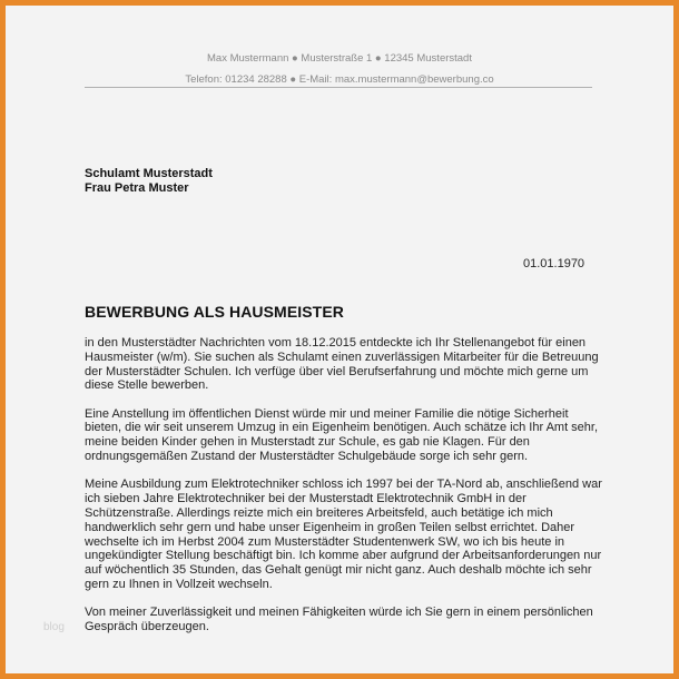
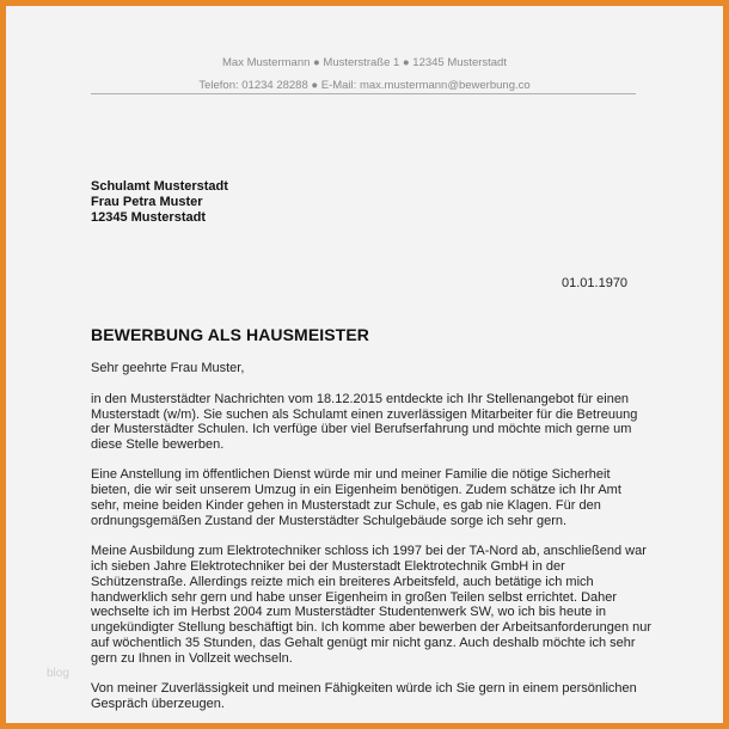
  Max Mustermann ● Musterstraße 1 ● 12345 Musterstadt
  Telefon: 01234 28288 ● E-Mail: max.mustermann@bewerbung.co
  Schulamt Musterstadt
  Frau Petra Muster
+ 12345 Musterstadt
  01.01.1970
  BEWERBUNG ALS HAUSMEISTER
+ Sehr geehrte Frau Muster,
- in den Musterstädter Nachrichten vom 18.12.2015 entdeckte ich Ihr Stellenangebot für einen Hausmeister (w/m). Sie suchen als Schulamt einen zuverlässigen Mitarbeiter für die Betreuung der Musterstädter Schulen. Ich verfüge über viel Berufserfahrung und möchte mich gerne um diese Stelle bewerben.
+ in den Musterstädter Nachrichten vom 18.12.2015 entdeckte ich Ihr Stellenangebot für einen Musterstadt (w/m). Sie suchen als Schulamt einen zuverlässigen Mitarbeiter für die Betreuung der Musterstädter Schulen. Ich verfüge über viel Berufserfahrung und möchte mich gerne um diese Stelle bewerben.
- Eine Anstellung im öffentlichen Dienst würde mir und meiner Familie die nötige Sicherheit bieten, die wir seit unserem Umzug in ein Eigenheim benötigen. Auch schätze ich Ihr Amt sehr, meine beiden Kinder gehen in Musterstadt zur Schule, es gab nie Klagen. Für den ordnungsgemäßen Zustand der Musterstädter Schulgebäude sorge ich sehr gern.
+ Eine Anstellung im öffentlichen Dienst würde mir und meiner Familie die nötige Sicherheit bieten, die wir seit unserem Umzug in ein Eigenheim benötigen. Zudem schätze ich Ihr Amt sehr, meine beiden Kinder gehen in Musterstadt zur Schule, es gab nie Klagen. Für den ordnungsgemäßen Zustand der Musterstädter Schulgebäude sorge ich sehr gern.
- Meine Ausbildung zum Elektrotechniker schloss ich 1997 bei der TA-Nord ab, anschließend war ich sieben Jahre Elektrotechniker bei der Musterstadt Elektrotechnik GmbH in der Schützenstraße. Allerdings reizte mich ein breiteres Arbeitsfeld, auch betätige ich mich handwerklich sehr gern und habe unser Eigenheim in großen Teilen selbst errichtet. Daher wechselte ich im Herbst 2004 zum Musterstädter Studentenwerk SW, wo ich bis heute in ungekündigter Stellung beschäftigt bin. Ich komme aber aufgrund der Arbeitsanforderungen nur auf wöchentlich 35 Stunden, das Gehalt genügt mir nicht ganz. Auch deshalb möchte ich sehr gern zu Ihnen in Vollzeit wechseln.
+ Meine Ausbildung zum Elektrotechniker schloss ich 1997 bei der TA-Nord ab, anschließend war ich sieben Jahre Elektrotechniker bei der Musterstadt Elektrotechnik GmbH in der Schützenstraße. Allerdings reizte mich ein breiteres Arbeitsfeld, auch betätige ich mich handwerklich sehr gern und habe unser Eigenheim in großen Teilen selbst errichtet. Daher wechselte ich im Herbst 2004 zum Musterstädter Studentenwerk SW, wo ich bis heute in ungekündigter Stellung beschäftigt bin. Ich komme aber bewerben der Arbeitsanforderungen nur auf wöchentlich 35 Stunden, das Gehalt genügt mir nicht ganz. Auch deshalb möchte ich sehr gern zu Ihnen in Vollzeit wechseln.
  Von meiner Zuverlässigkeit und meinen Fähigkeiten würde ich Sie gern in einem persönlichen Gespräch überzeugen.
  blog
